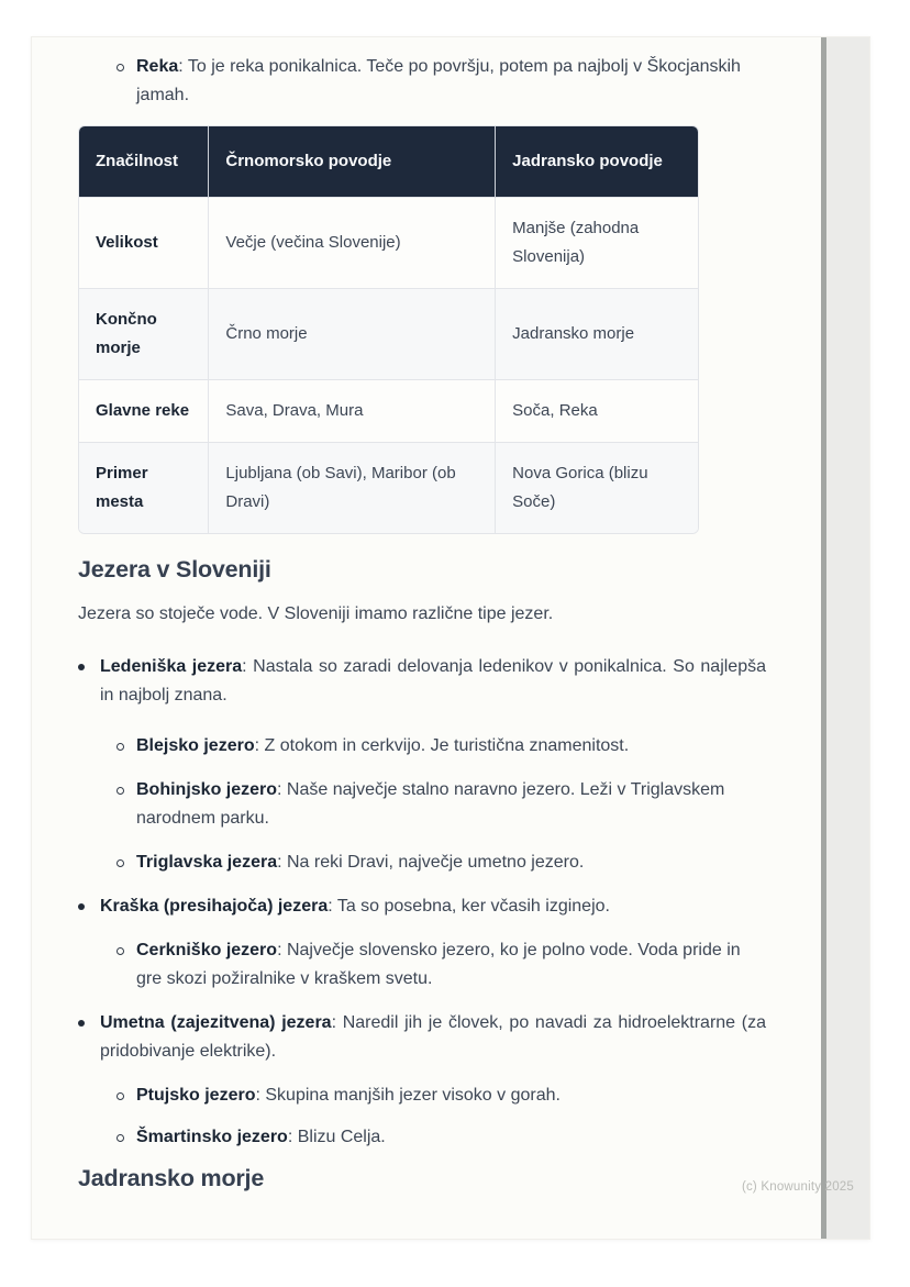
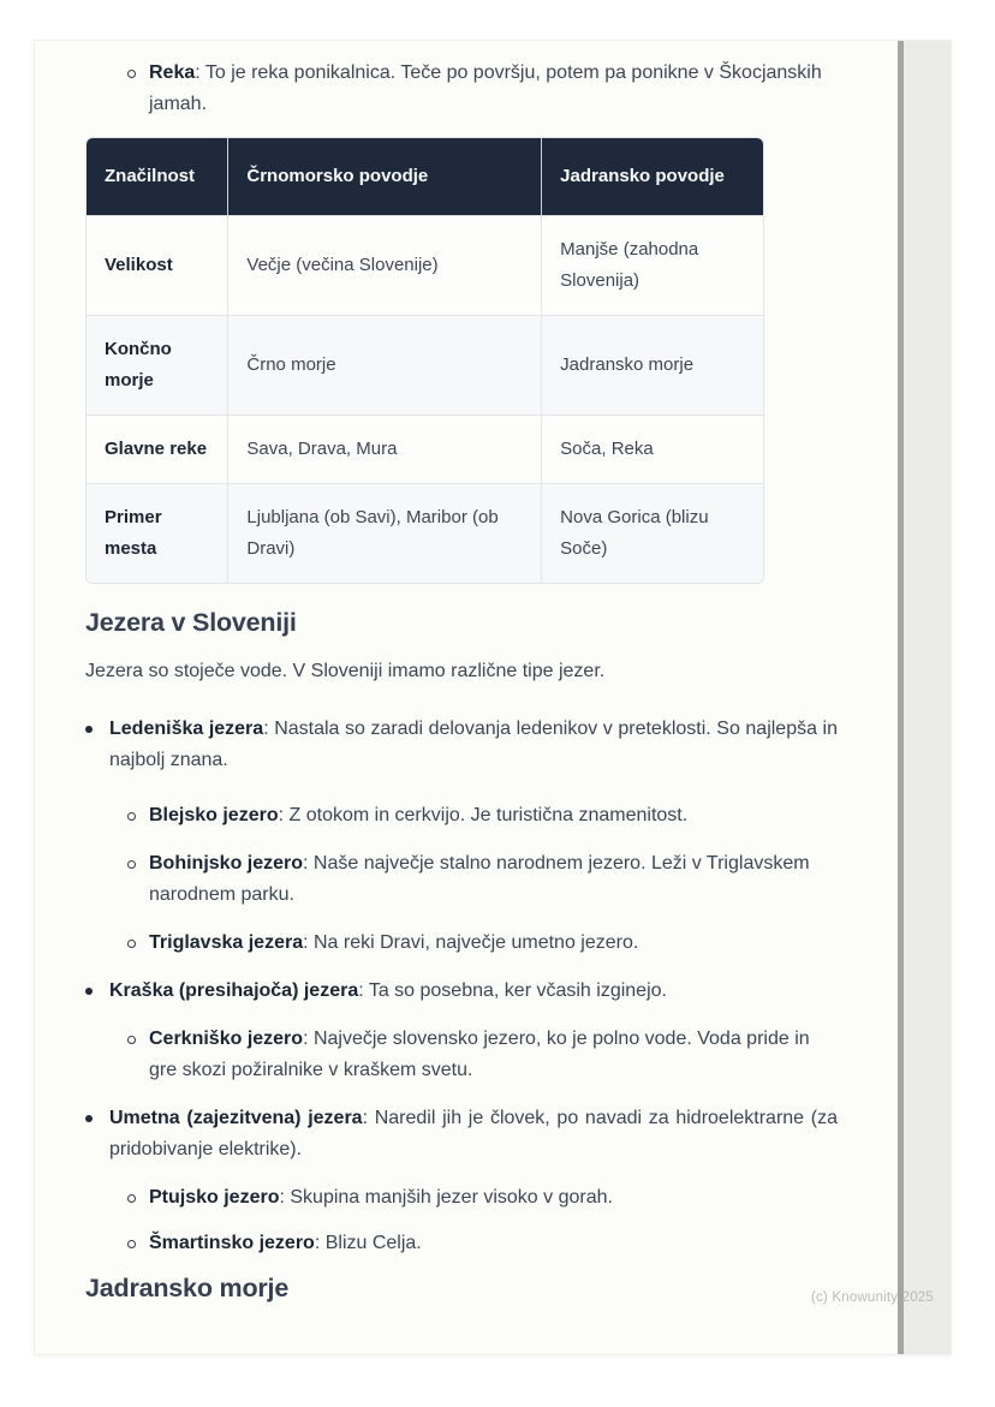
- Reka: To je reka ponikalnica. Teče po površju, potem pa najbolj v Škocjanskih jamah.
+ Reka: To je reka ponikalnica. Teče po površju, potem pa ponikne v Škocjanskih jamah.
  Značilnost	Črnomorsko povodje	Jadransko povodje
  Velikost	Večje (večina Slovenije)	Manjše (zahodna Slovenija)
  Končno morje	Črno morje	Jadransko morje
  Glavne reke	Sava, Drava, Mura	Soča, Reka
  Primer mesta	Ljubljana (ob Savi), Maribor (ob Dravi)	Nova Gorica (blizu Soče)
  Jezera v Sloveniji
  Jezera so stoječe vode. V Sloveniji imamo različne tipe jezer.
- Ledeniška jezera: Nastala so zaradi delovanja ledenikov v ponikalnica. So najlepša in najbolj znana.
+ Ledeniška jezera: Nastala so zaradi delovanja ledenikov v preteklosti. So najlepša in najbolj znana.
  Blejsko jezero: Z otokom in cerkvijo. Je turistična znamenitost.
- Bohinjsko jezero: Naše največje stalno naravno jezero. Leži v Triglavskem narodnem parku.
+ Bohinjsko jezero: Naše največje stalno narodnem jezero. Leži v Triglavskem narodnem parku.
  Triglavska jezera: Na reki Dravi, največje umetno jezero.
  Kraška (presihajoča) jezera: Ta so posebna, ker včasih izginejo.
  Cerkniško jezero: Največje slovensko jezero, ko je polno vode. Voda pride in gre skozi požiralnike v kraškem svetu.
  Umetna (zajezitvena) jezera: Naredil jih je človek, po navadi za hidroelektrarne (za pridobivanje elektrike).
  Ptujsko jezero: Skupina manjših jezer visoko v gorah.
  Šmartinsko jezero: Blizu Celja.
  Jadransko morje
  (c) Knowunity 2025
